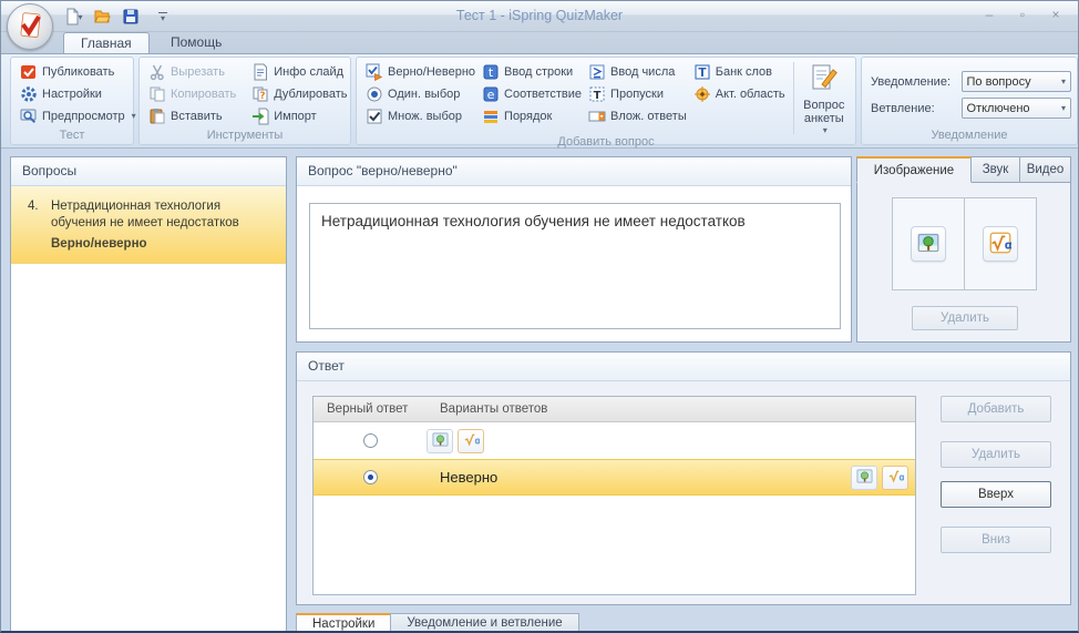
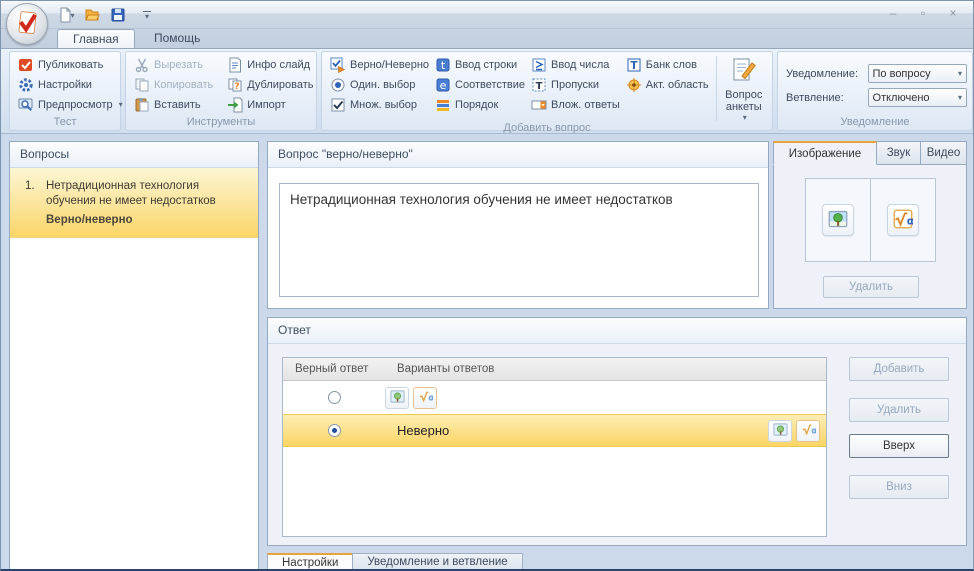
  ▾
  ▾
- Тест 1 - iSpring QuizMaker
  –
  ▫
  ×
  Главная
  Помощь
  Публиковать
  Настройки
  Предпросмотр
  Тест
  Вырезать
  Копировать
  Вставить
  Инфо слайд
  ?
  Дублировать
  Импорт
  Инструменты
  Верно/Неверно
  Один. выбор
  Множ. выбор
  t
  Ввод строки
  e
  Соответствие
  Порядок
  Ввод числа
  T
  Пропуски
  Влож. ответы
  T
  Банк слов
  Акт. область
  Вопрос анкеты
  Добавить вопрос
  Уведомление:
  По вопросу
  Ветвление:
  Отключено
  Уведомление
  Вопросы
- 4.
+ 1.
  Нетрадиционная технология обучения не имеет недостатков
  Верно/неверно
  Вопрос "верно/неверно"
  Нетрадиционная технология обучения не имеет недостатков
  Изображение
  Звук
  Видео
  α
  Удалить
  Ответ
  Верный ответ
  Варианты ответов
  α
  Неверно
  α
  Добавить
  Удалить
  Вверх
  Вниз
  Настройки
  Уведомление и ветвление
